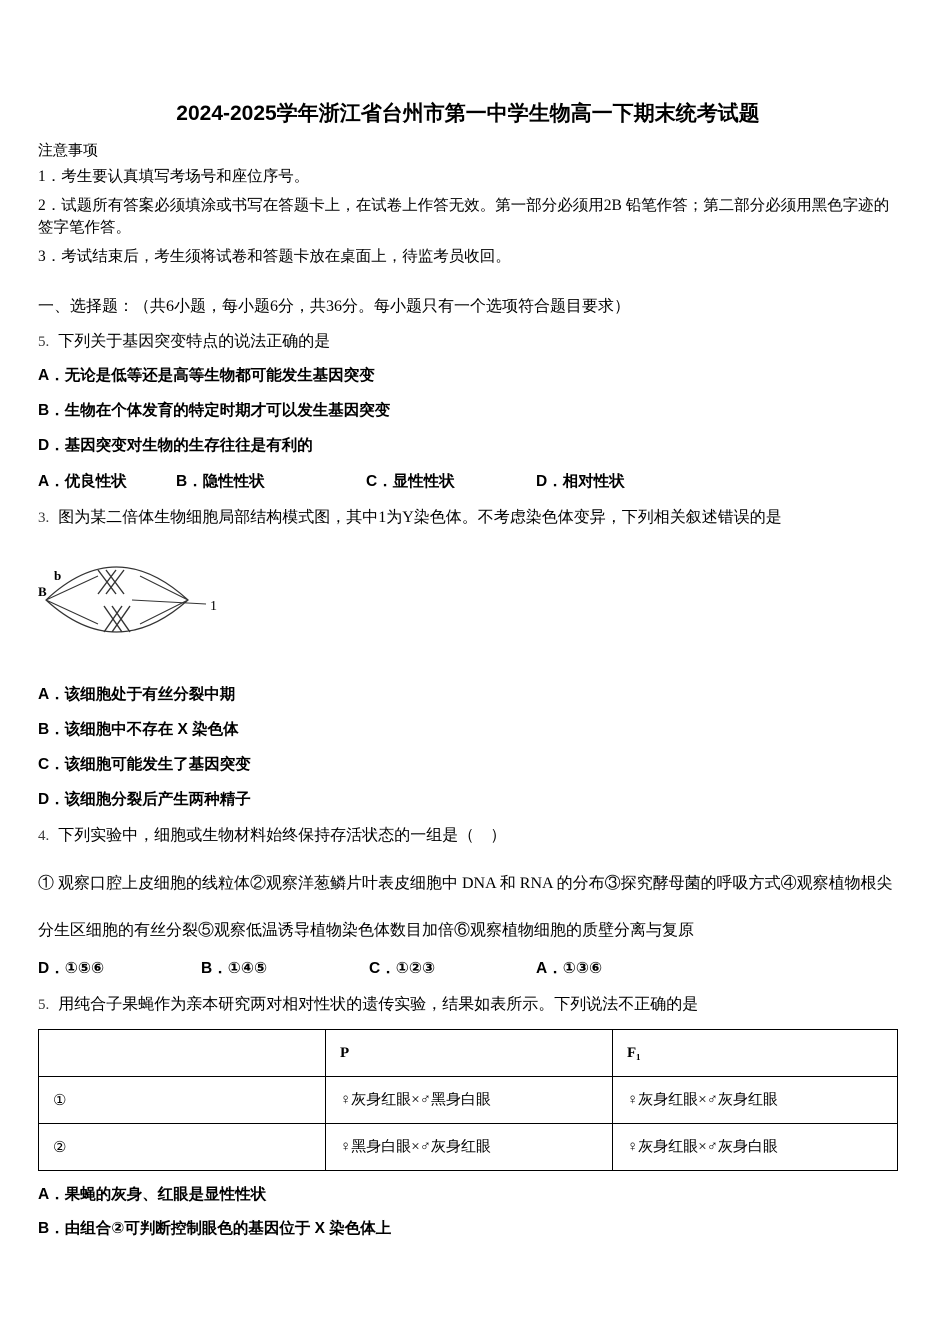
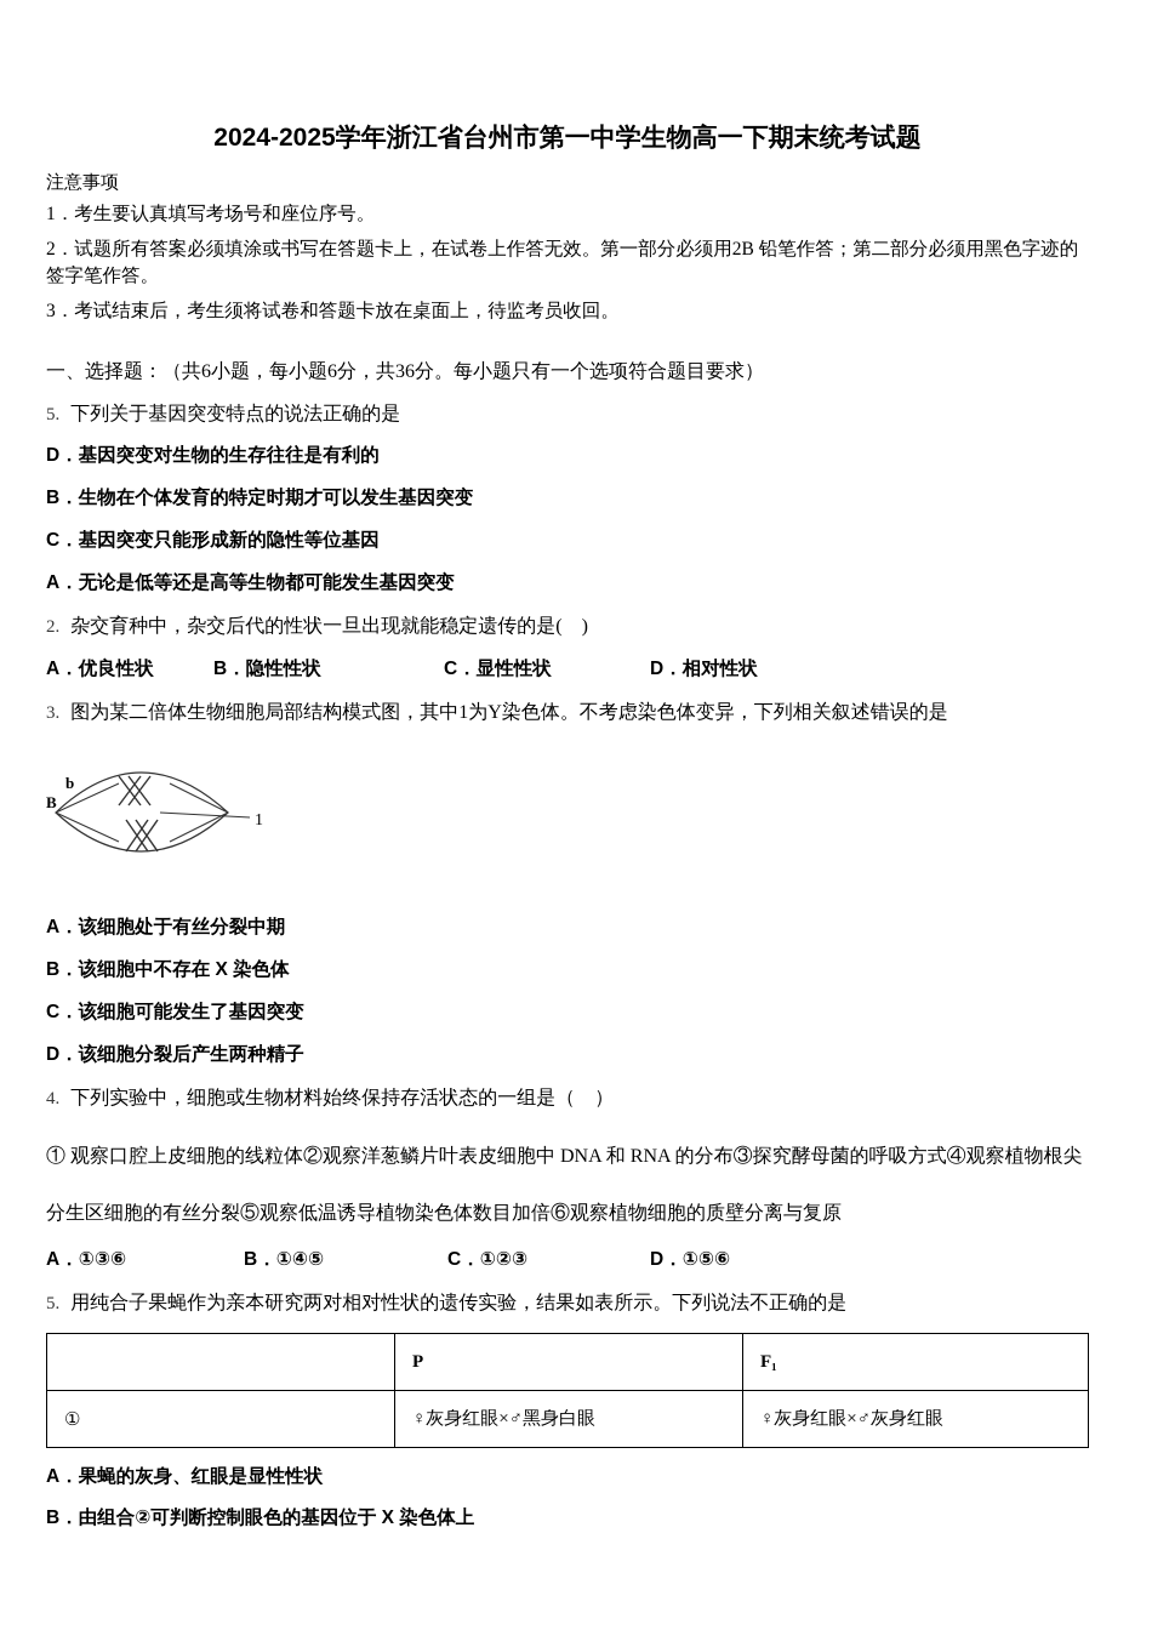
  2024-2025学年浙江省台州市第一中学生物高一下期末统考试题
  注意事项
  1．考生要认真填写考场号和座位序号。
  2．试题所有答案必须填涂或书写在答题卡上，在试卷上作答无效。第一部分必须用2B 铅笔作答；第二部分必须用黑色字迹的签字笔作答。
  3．考试结束后，考生须将试卷和答题卡放在桌面上，待监考员收回。
  一、选择题：（共6小题，每小题6分，共36分。每小题只有一个选项符合题目要求）
  5. 下列关于基因突变特点的说法正确的是
- A．无论是低等还是高等生物都可能发生基因突变
+ D．基因突变对生物的生存往往是有利的
  B．生物在个体发育的特定时期才可以发生基因突变
+ C．基因突变只能形成新的隐性等位基因
- D．基因突变对生物的生存往往是有利的
+ A．无论是低等还是高等生物都可能发生基因突变
+ 2. 杂交育种中，杂交后代的性状一旦出现就能稳定遗传的是( )
  A．优良性状
  B．隐性性状
  C．显性性状
  D．相对性状
  3. 图为某二倍体生物细胞局部结构模式图，其中1为Y染色体。不考虑染色体变异，下列相关叙述错误的是
  1
  B
  b
  A．该细胞处于有丝分裂中期
  B．该细胞中不存在 X 染色体
  C．该细胞可能发生了基因突变
  D．该细胞分裂后产生两种精子
  4. 下列实验中，细胞或生物材料始终保持存活状态的一组是（ ）
  ① 观察口腔上皮细胞的线粒体②观察洋葱鳞片叶表皮细胞中 DNA 和 RNA 的分布③探究酵母菌的呼吸方式④观察植物根尖分生区细胞的有丝分裂⑤观察低温诱导植物染色体数目加倍⑥观察植物细胞的质壁分离与复原
- D．①⑤⑥
+ A．①③⑥
  B．①④⑤
  C．①②③
- A．①③⑥
+ D．①⑤⑥
  5. 用纯合子果蝇作为亲本研究两对相对性状的遗传实验，结果如表所示。下列说法不正确的是
  	P	F₁
  ①	♀灰身红眼×♂黑身白眼	♀灰身红眼×♂灰身红眼
- ②	♀黑身白眼×♂灰身红眼	♀灰身红眼×♂灰身白眼
  A．果蝇的灰身、红眼是显性性状
  B．由组合②可判断控制眼色的基因位于 X 染色体上
